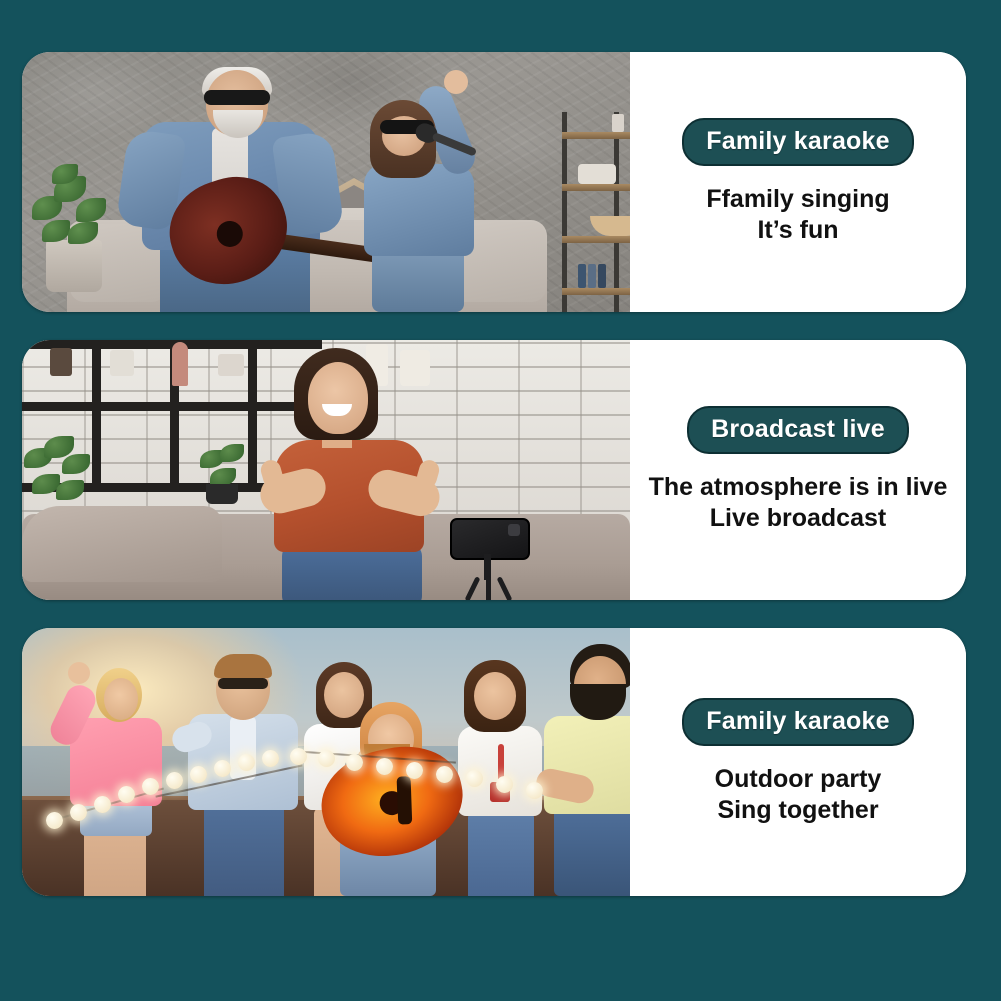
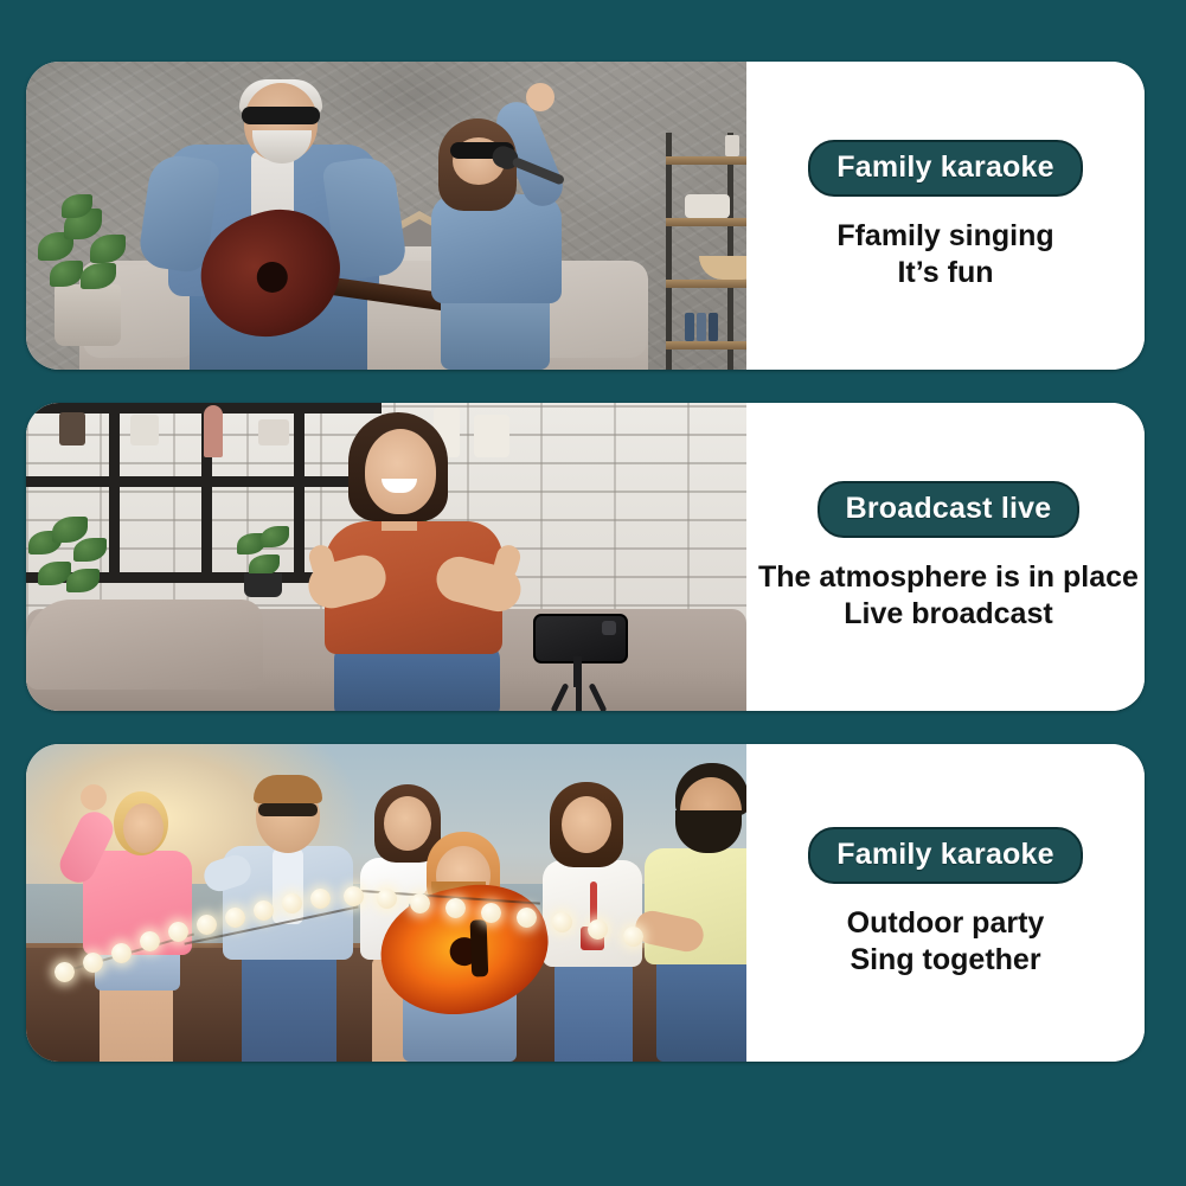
  Family karaoke
  Ffamily singing
  It’s fun
  Broadcast live
- The atmosphere is in live
+ The atmosphere is in place
  Live broadcast
  Family karaoke
  Outdoor party
  Sing together
